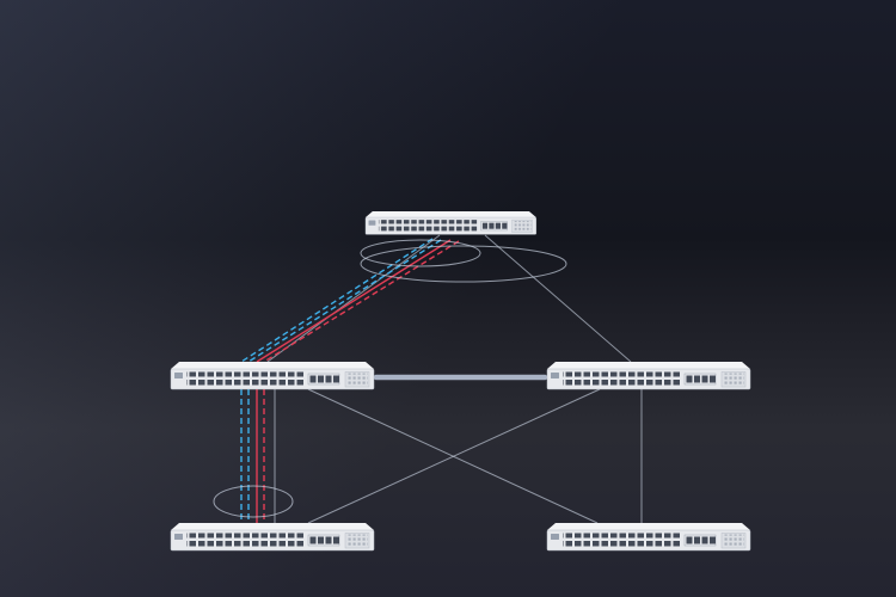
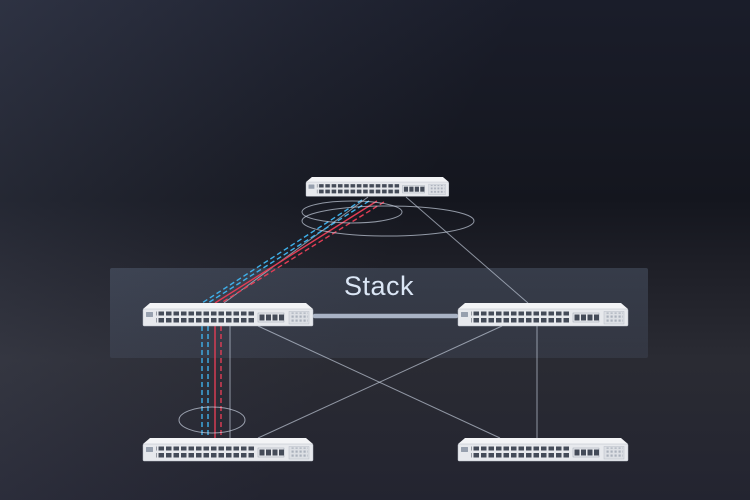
+ Stack
